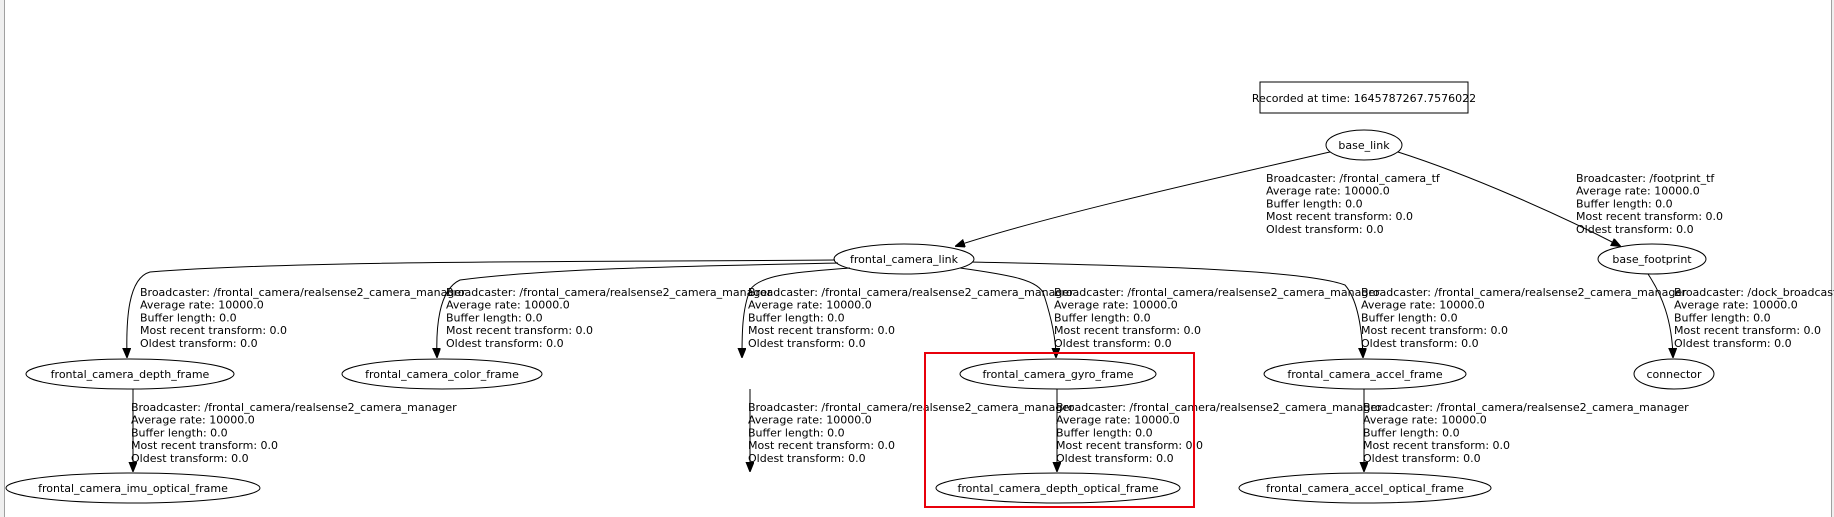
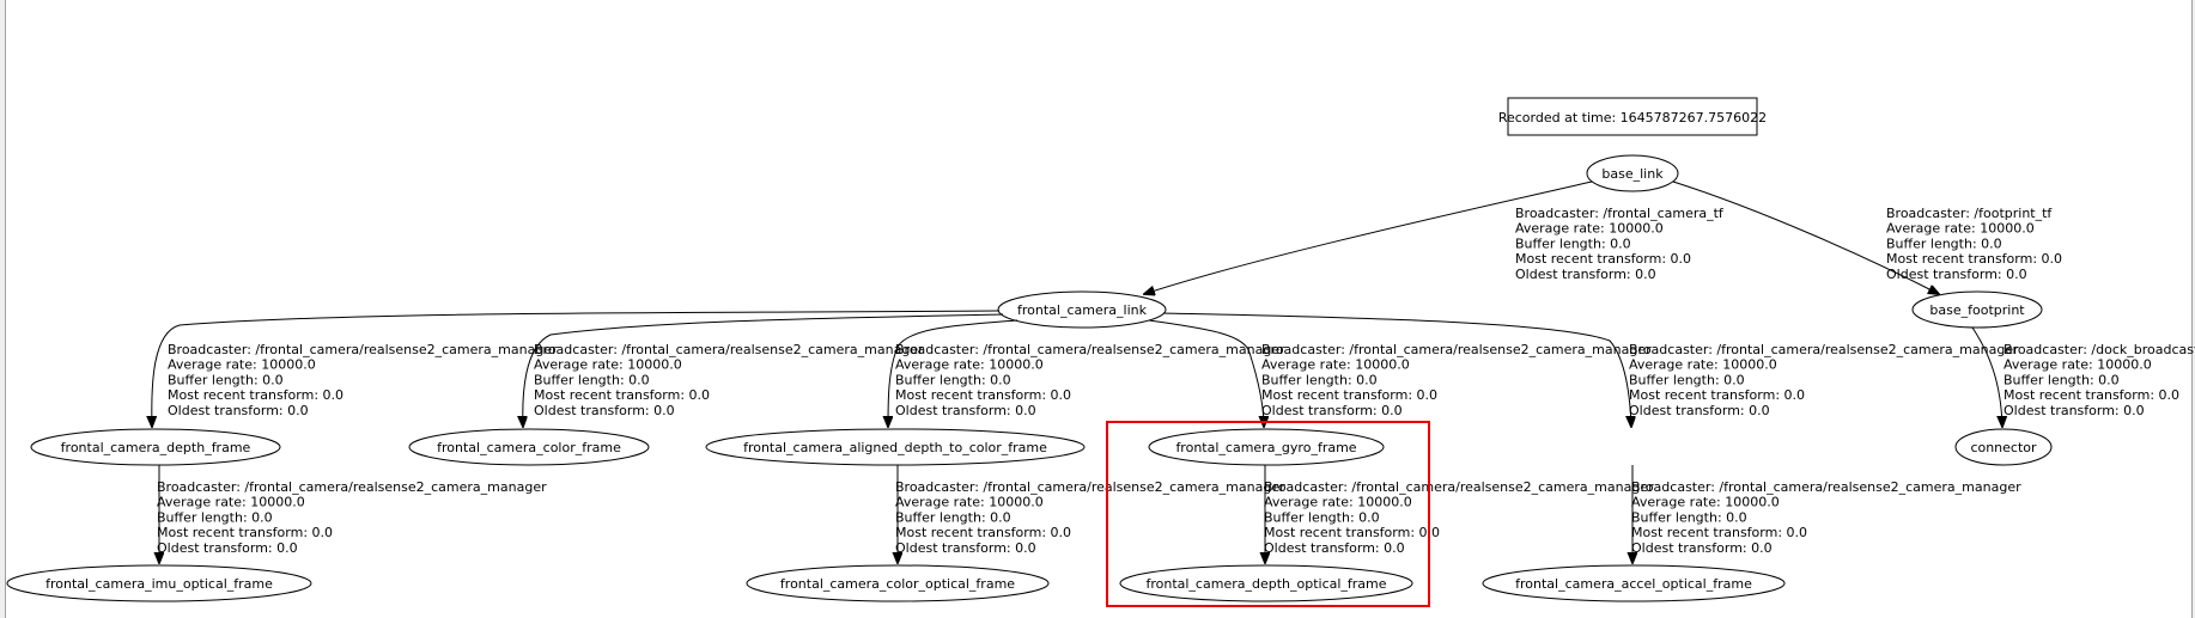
  Recorded at time: 1645787267.7576022
  Broadcaster: /frontal_camera_tf
  Average rate: 10000.0
  Buffer length: 0.0
  Most recent transform: 0.0
  Oldest transform: 0.0
  Broadcaster: /footprint_tf
  Average rate: 10000.0
  Buffer length: 0.0
  Most recent transform: 0.0
  Oldest transform: 0.0
  Broadcaster: /frontal_camera/realsense2_camera_manager
  Average rate: 10000.0
  Buffer length: 0.0
  Most recent transform: 0.0
  Oldest transform: 0.0
  Broadcaster: /frontal_camera/realsense2_camera_manager
  Average rate: 10000.0
  Buffer length: 0.0
  Most recent transform: 0.0
  Oldest transform: 0.0
  Broadcaster: /frontal_camera/realsense2_camera_manager
  Average rate: 10000.0
  Buffer length: 0.0
  Most recent transform: 0.0
  Oldest transform: 0.0
  Broadcaster: /frontal_camera/realsense2_camera_manager
  Average rate: 10000.0
  Buffer length: 0.0
  Most recent transform: 0.0
  Oldest transform: 0.0
  Broadcaster: /frontal_camera/realsense2_camera_manager
  Average rate: 10000.0
  Buffer length: 0.0
  Most recent transform: 0.0
  Oldest transform: 0.0
  Broadcaster: /dock_broadcas
  Average rate: 10000.0
  Buffer length: 0.0
  Most recent transform: 0.0
  Oldest transform: 0.0
  Broadcaster: /frontal_camera/realsense2_camera_manager
  Average rate: 10000.0
  Buffer length: 0.0
  Most recent transform: 0.0
  Oldest transform: 0.0
  Broadcaster: /frontal_camera/realsense2_camera_manager
  Average rate: 10000.0
  Buffer length: 0.0
  Most recent transform: 0.0
  Oldest transform: 0.0
  Broadcaster: /frontal_camera/realsense2_camera_manager
  Average rate: 10000.0
  Buffer length: 0.0
  Most recent transform: 00
  Oldest transform: 0.0
  Broadcaster: /frontal_camera/realsense2_camera_manager
  Average rate: 10000.0
  Buffer length: 0.0
  Most recent transform: 0.0
  Oldest transform: 0.0
  base_link
  frontal_camera_link
  base_footprint
  frontal_camera_depth_frame
  frontal_camera_color_frame
+ frontal_camera_aligned_depth_to_color_frame
  frontal_camera_gyro_frame
- frontal_camera_accel_frame
  connector
  frontal_camera_imu_optical_frame
+ frontal_camera_color_optical_frame
  frontal_camera_depth_optical_frame
  frontal_camera_accel_optical_frame
